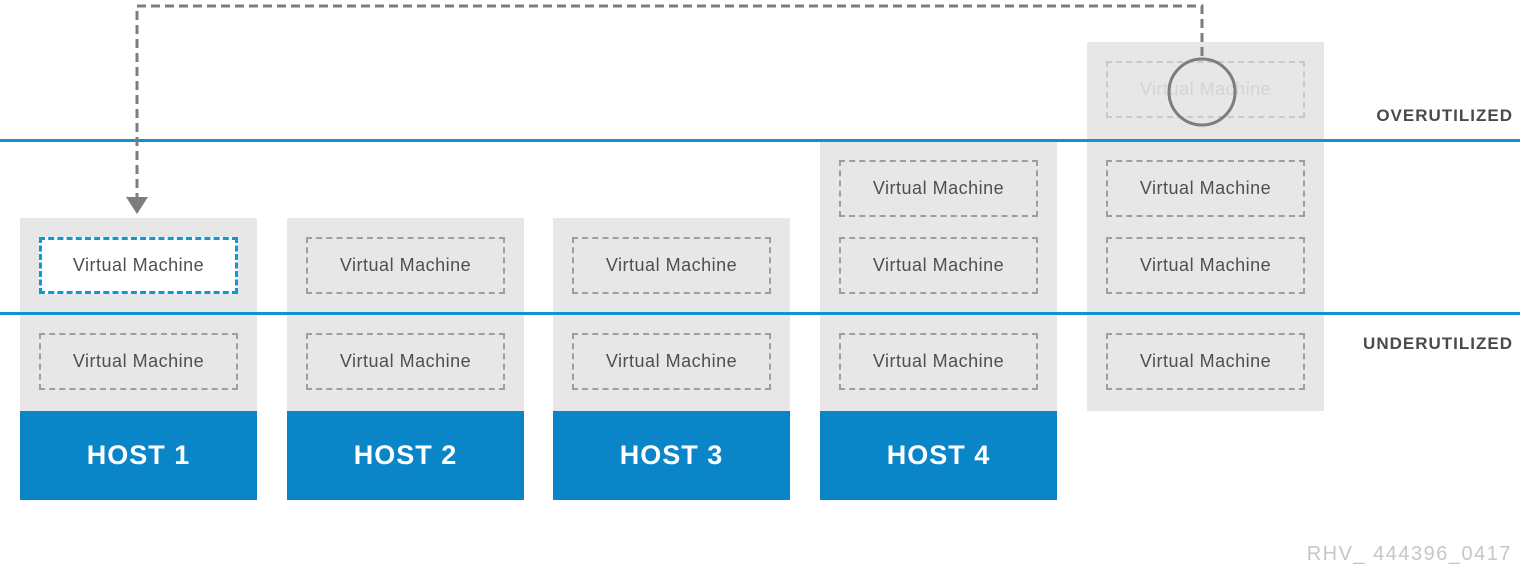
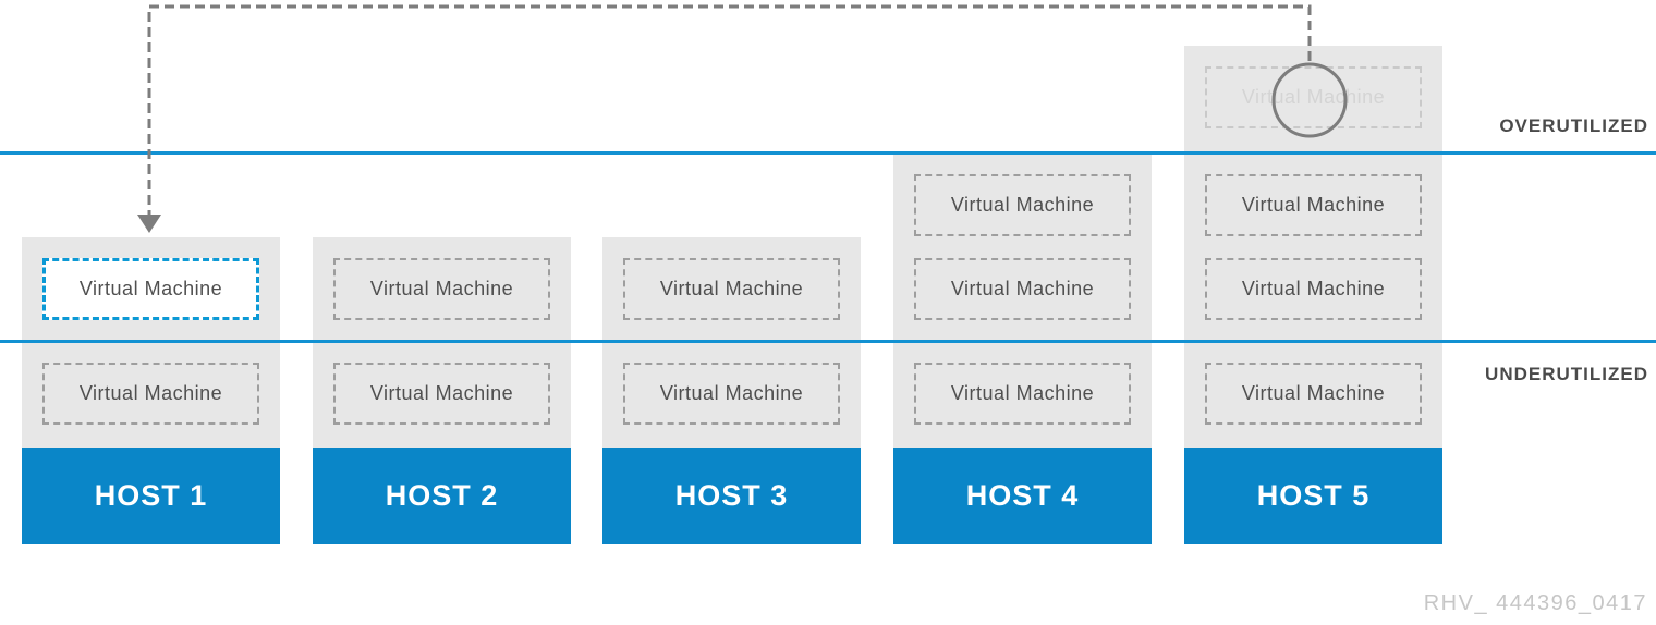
  OVERUTILIZED
  UNDERUTILIZED
  Virtual Machine
  Virtual Machine
  HOST 1
  Virtual Machine
  Virtual Machine
  HOST 2
  Virtual Machine
  Virtual Machine
  HOST 3
  Virtual Machine
  Virtual Machine
  Virtual Machine
  HOST 4
  Virtual Machine
  Virtual Machine
  Virtual Machine
  Virtual Machine
+ HOST 5
  RHV_ 444396_0417
